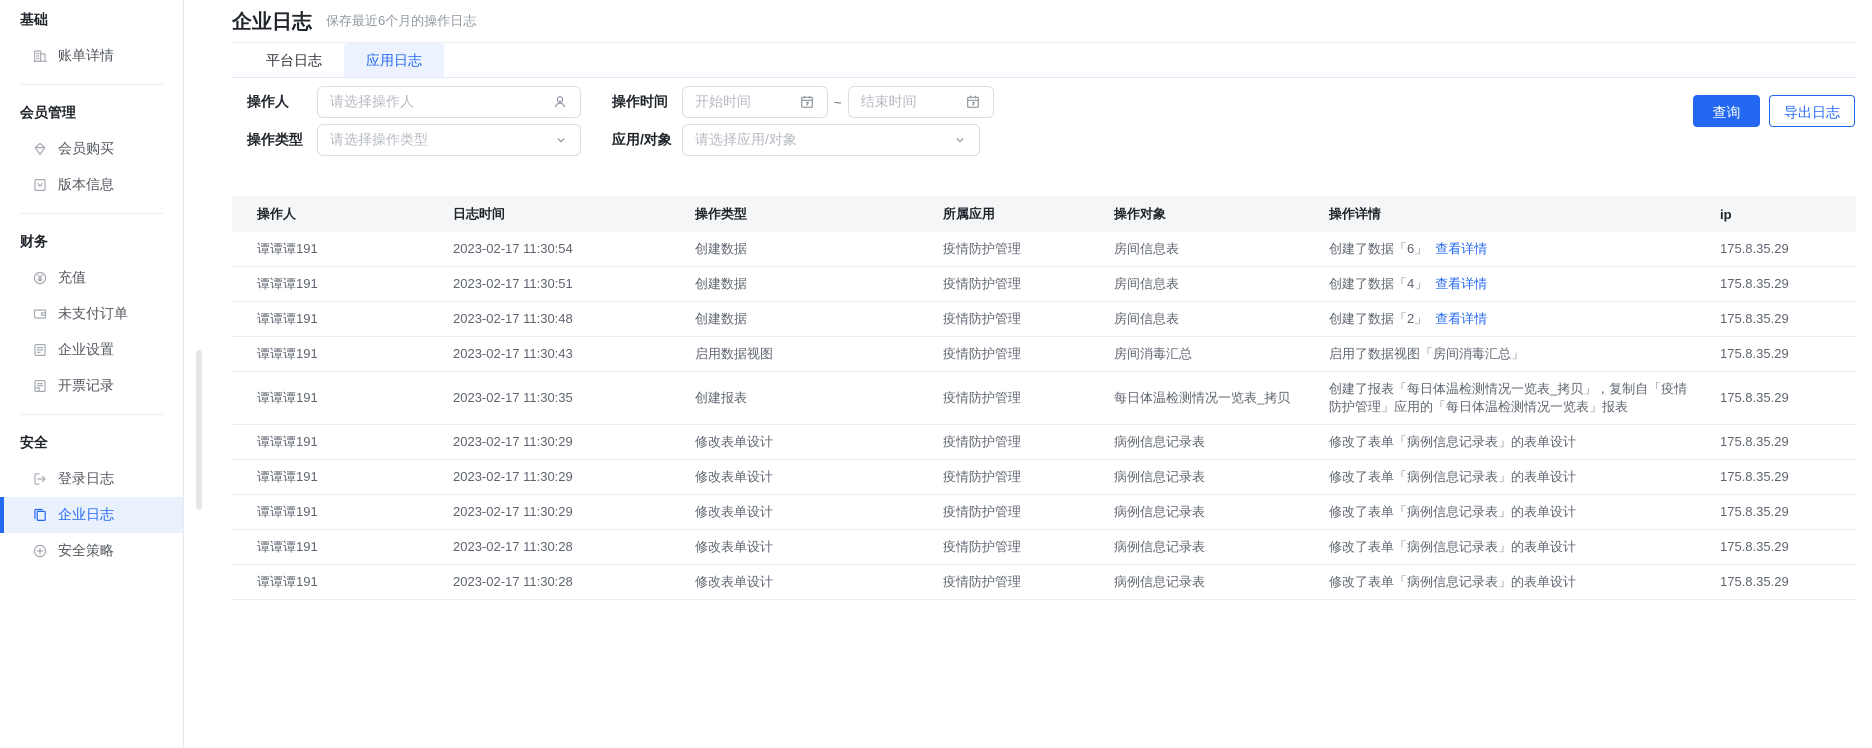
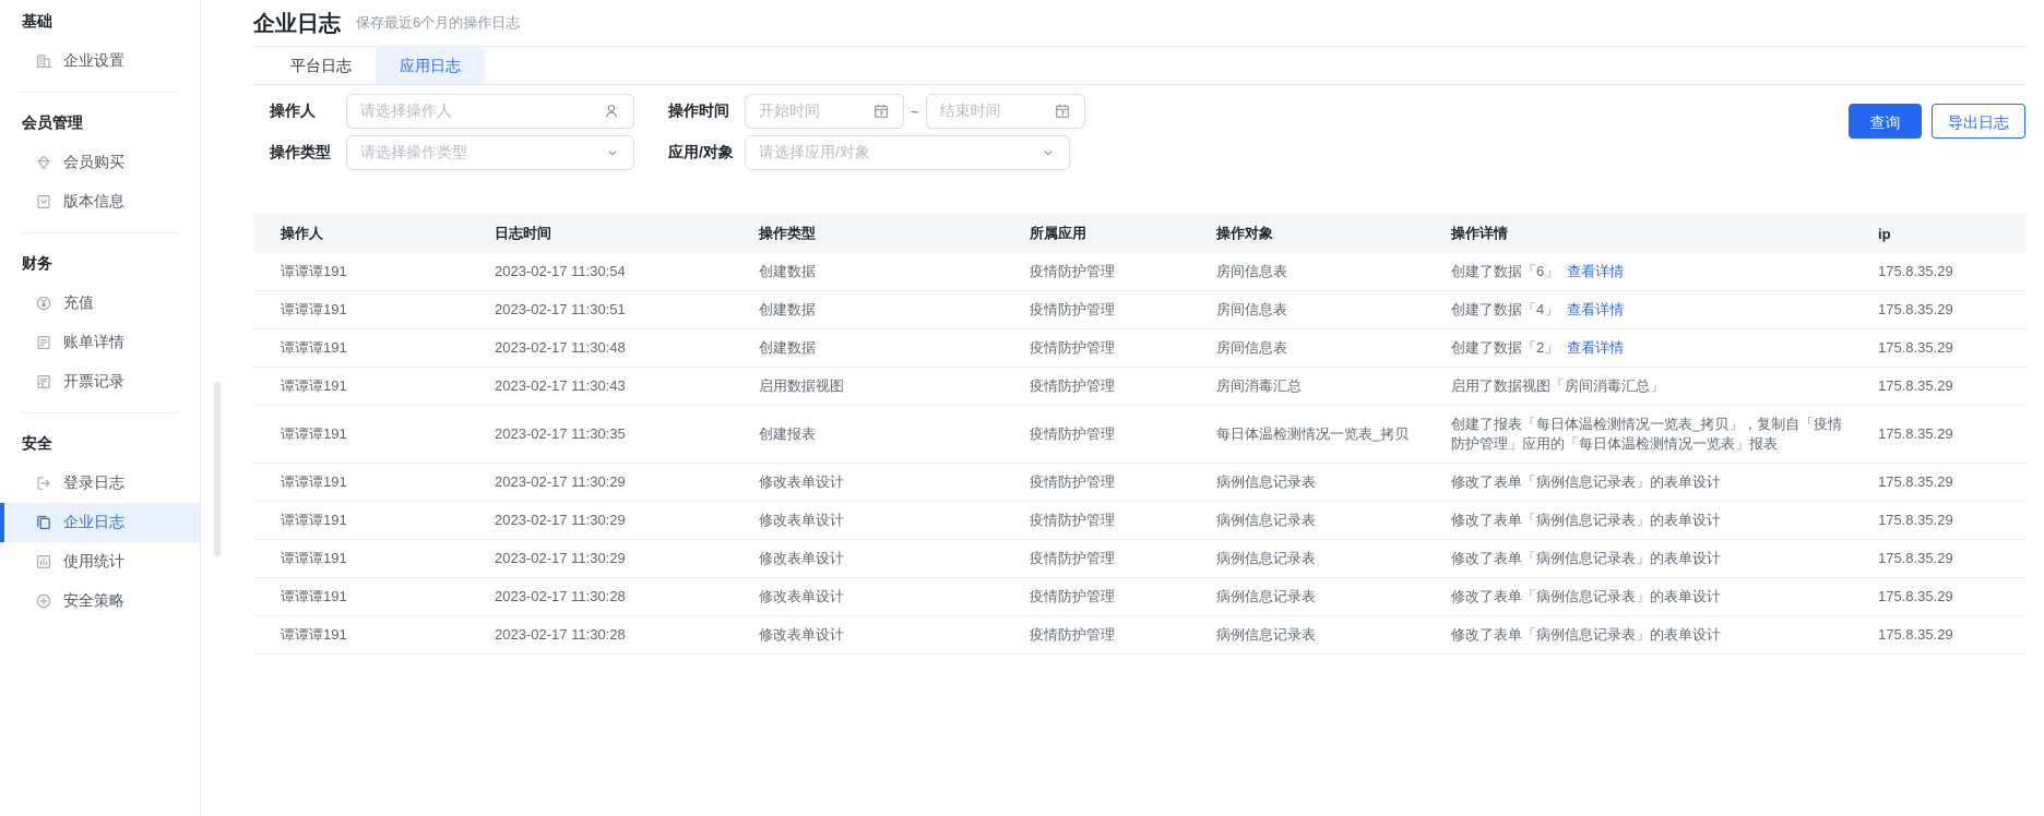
  基础
- 账单详情
+ 企业设置
  会员管理
  会员购买
  版本信息
  财务
  充值
- 未支付订单
- 企业设置
+ 账单详情
  开票记录
  安全
  登录日志
  企业日志
+ 使用统计
  安全策略
  企业日志
  保存最近6个月的操作日志
  平台日志
  应用日志
  操作人
  请选择操作人
  操作时间
  开始时间
  ~
  结束时间
  操作类型
  请选择操作类型
  应用/对象
  请选择应用/对象
  查询
  导出日志
  操作人	日志时间	操作类型	所属应用	操作对象	操作详情	ip
  谭谭谭191	2023-02-17 11:30:54	创建数据	疫情防护管理	房间信息表	创建了数据「6」 查看详情	175.8.35.29
  谭谭谭191	2023-02-17 11:30:51	创建数据	疫情防护管理	房间信息表	创建了数据「4」 查看详情	175.8.35.29
  谭谭谭191	2023-02-17 11:30:48	创建数据	疫情防护管理	房间信息表	创建了数据「2」 查看详情	175.8.35.29
  谭谭谭191	2023-02-17 11:30:43	启用数据视图	疫情防护管理	房间消毒汇总	启用了数据视图「房间消毒汇总」	175.8.35.29
  谭谭谭191	2023-02-17 11:30:35	创建报表	疫情防护管理	每日体温检测情况一览表_拷贝	创建了报表「每日体温检测情况一览表_拷贝」，复制自「疫情防护管理」应用的「每日体温检测情况一览表」报表	175.8.35.29
  谭谭谭191	2023-02-17 11:30:29	修改表单设计	疫情防护管理	病例信息记录表	修改了表单「病例信息记录表」的表单设计	175.8.35.29
  谭谭谭191	2023-02-17 11:30:29	修改表单设计	疫情防护管理	病例信息记录表	修改了表单「病例信息记录表」的表单设计	175.8.35.29
  谭谭谭191	2023-02-17 11:30:29	修改表单设计	疫情防护管理	病例信息记录表	修改了表单「病例信息记录表」的表单设计	175.8.35.29
  谭谭谭191	2023-02-17 11:30:28	修改表单设计	疫情防护管理	病例信息记录表	修改了表单「病例信息记录表」的表单设计	175.8.35.29
  谭谭谭191	2023-02-17 11:30:28	修改表单设计	疫情防护管理	病例信息记录表	修改了表单「病例信息记录表」的表单设计	175.8.35.29
